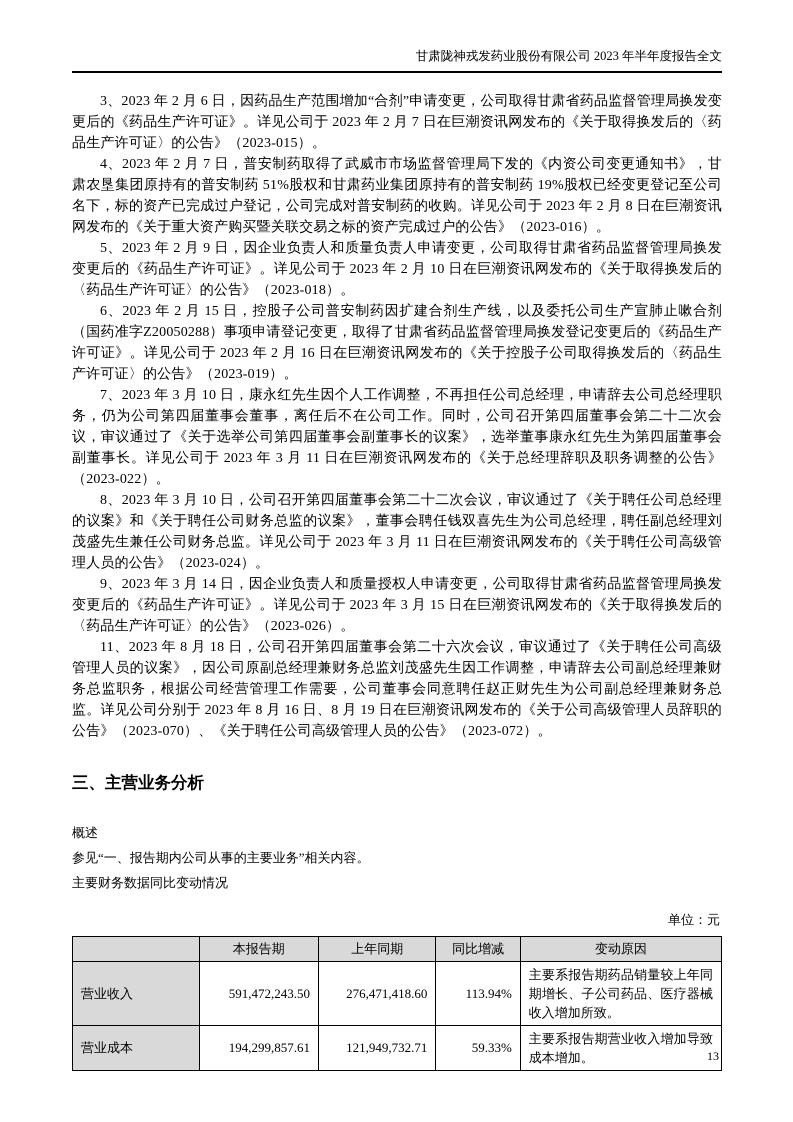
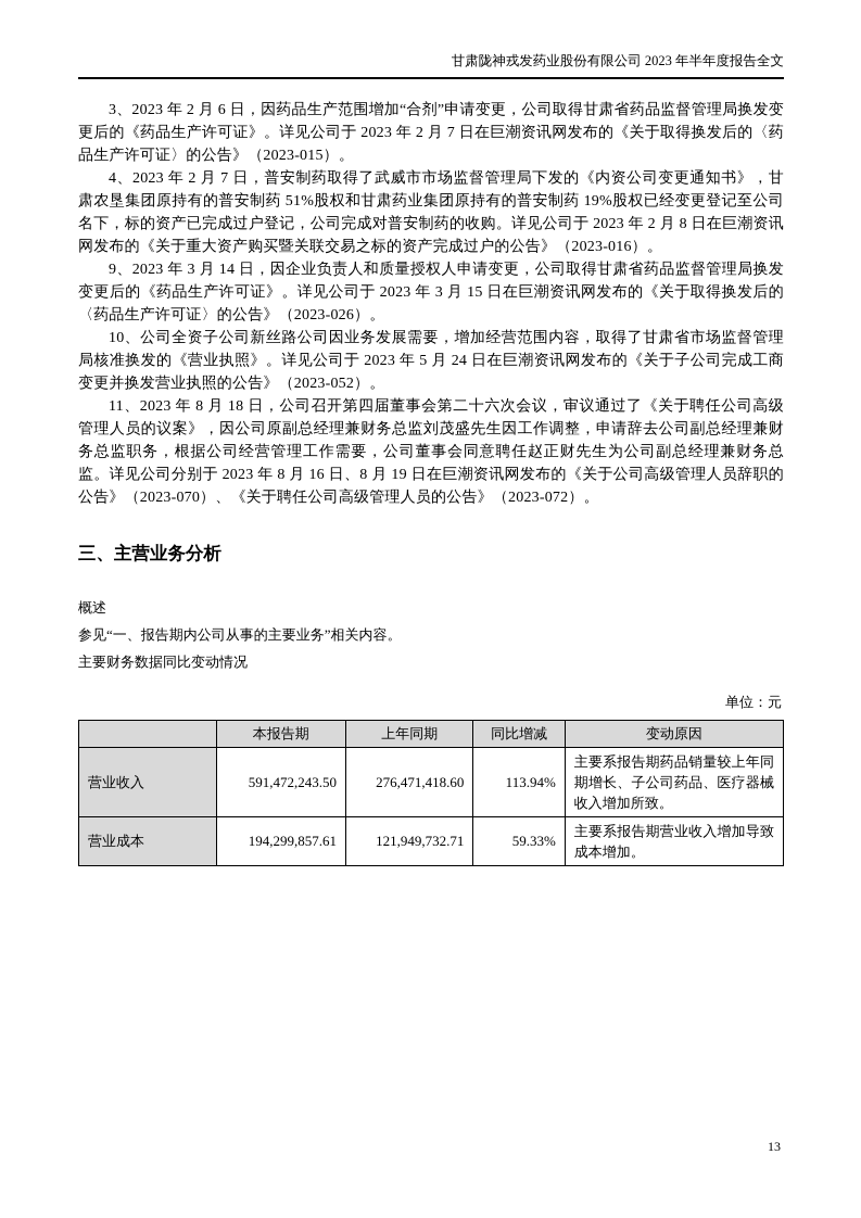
  甘肃陇神戎发药业股份有限公司 2023 年半年度报告全文
  3、2023 年 2 月 6 日，因药品生产范围增加“合剂”申请变更，公司取得甘肃省药品监督管理局换发变更后的《药品生产许可证》。详见公司于 2023 年 2 月 7 日在巨潮资讯网发布的《关于取得换发后的〈药品生产许可证〉的公告》（2023-015）。
  4、2023 年 2 月 7 日，普安制药取得了武威市市场监督管理局下发的《内资公司变更通知书》，甘肃农垦集团原持有的普安制药 51%股权和甘肃药业集团原持有的普安制药 19%股权已经变更登记至公司名下，标的资产已完成过户登记，公司完成对普安制药的收购。详见公司于 2023 年 2 月 8 日在巨潮资讯网发布的《关于重大资产购买暨关联交易之标的资产完成过户的公告》（2023-016）。
- 5、2023 年 2 月 9 日，因企业负责人和质量负责人申请变更，公司取得甘肃省药品监督管理局换发变更后的《药品生产许可证》。详见公司于 2023 年 2 月 10 日在巨潮资讯网发布的《关于取得换发后的〈药品生产许可证〉的公告》（2023-018）。
- 6、2023 年 2 月 15 日，控股子公司普安制药因扩建合剂生产线，以及委托公司生产宣肺止嗽合剂（国药准字Z20050288）事项申请登记变更，取得了甘肃省药品监督管理局换发登记变更后的《药品生产许可证》。详见公司于 2023 年 2 月 16 日在巨潮资讯网发布的《关于控股子公司取得换发后的〈药品生产许可证〉的公告》（2023-019）。
- 7、2023 年 3 月 10 日，康永红先生因个人工作调整，不再担任公司总经理，申请辞去公司总经理职务，仍为公司第四届董事会董事，离任后不在公司工作。同时，公司召开第四届董事会第二十二次会议，审议通过了《关于选举公司第四届董事会副董事长的议案》，选举董事康永红先生为第四届董事会副董事长。详见公司于 2023 年 3 月 11 日在巨潮资讯网发布的《关于总经理辞职及职务调整的公告》（2023-022）。
- 8、2023 年 3 月 10 日，公司召开第四届董事会第二十二次会议，审议通过了《关于聘任公司总经理的议案》和《关于聘任公司财务总监的议案》，董事会聘任钱双喜先生为公司总经理，聘任副总经理刘茂盛先生兼任公司财务总监。详见公司于 2023 年 3 月 11 日在巨潮资讯网发布的《关于聘任公司高级管理人员的公告》（2023-024）。
  9、2023 年 3 月 14 日，因企业负责人和质量授权人申请变更，公司取得甘肃省药品监督管理局换发变更后的《药品生产许可证》。详见公司于 2023 年 3 月 15 日在巨潮资讯网发布的《关于取得换发后的〈药品生产许可证〉的公告》（2023-026）。
+ 10、公司全资子公司新丝路公司因业务发展需要，增加经营范围内容，取得了甘肃省市场监督管理局核准换发的《营业执照》。详见公司于 2023 年 5 月 24 日在巨潮资讯网发布的《关于子公司完成工商变更并换发营业执照的公告》（2023-052）。
  11、2023 年 8 月 18 日，公司召开第四届董事会第二十六次会议，审议通过了《关于聘任公司高级管理人员的议案》，因公司原副总经理兼财务总监刘茂盛先生因工作调整，申请辞去公司副总经理兼财务总监职务，根据公司经营管理工作需要，公司董事会同意聘任赵正财先生为公司副总经理兼财务总监。详见公司分别于 2023 年 8 月 16 日、8 月 19 日在巨潮资讯网发布的《关于公司高级管理人员辞职的公告》（2023-070）、《关于聘任公司高级管理人员的公告》（2023-072）。
  三、主营业务分析
  概述
  参见“一、报告期内公司从事的主要业务”相关内容。
  主要财务数据同比变动情况
  单位：元
  	本报告期	上年同期	同比增减	变动原因
  营业收入	591,472,243.50	276,471,418.60	113.94%	主要系报告期药品销量较上年同期增长、子公司药品、医疗器械收入增加所致。
  营业成本	194,299,857.61	121,949,732.71	59.33%	主要系报告期营业收入增加导致成本增加。
  13
